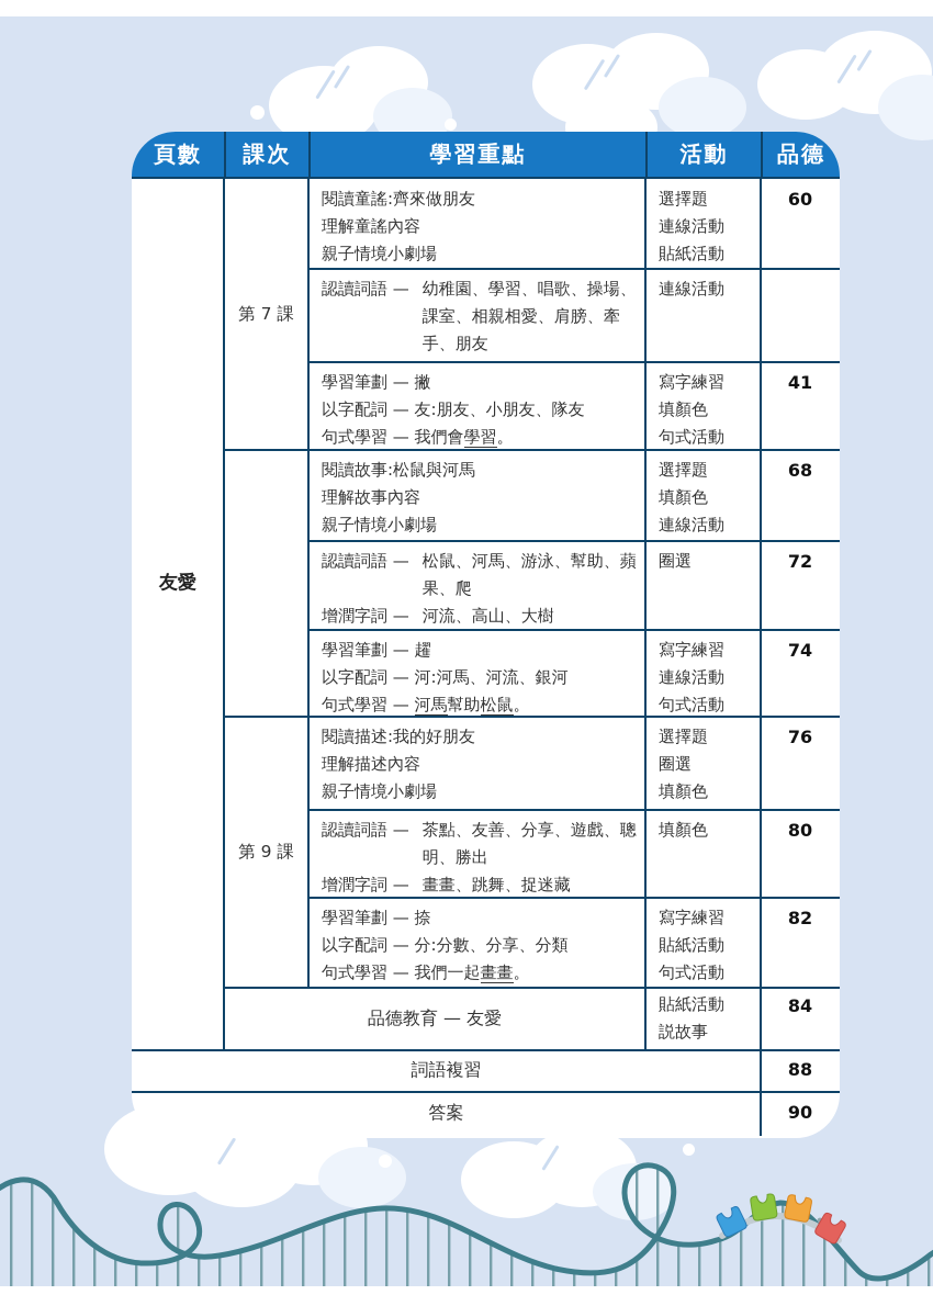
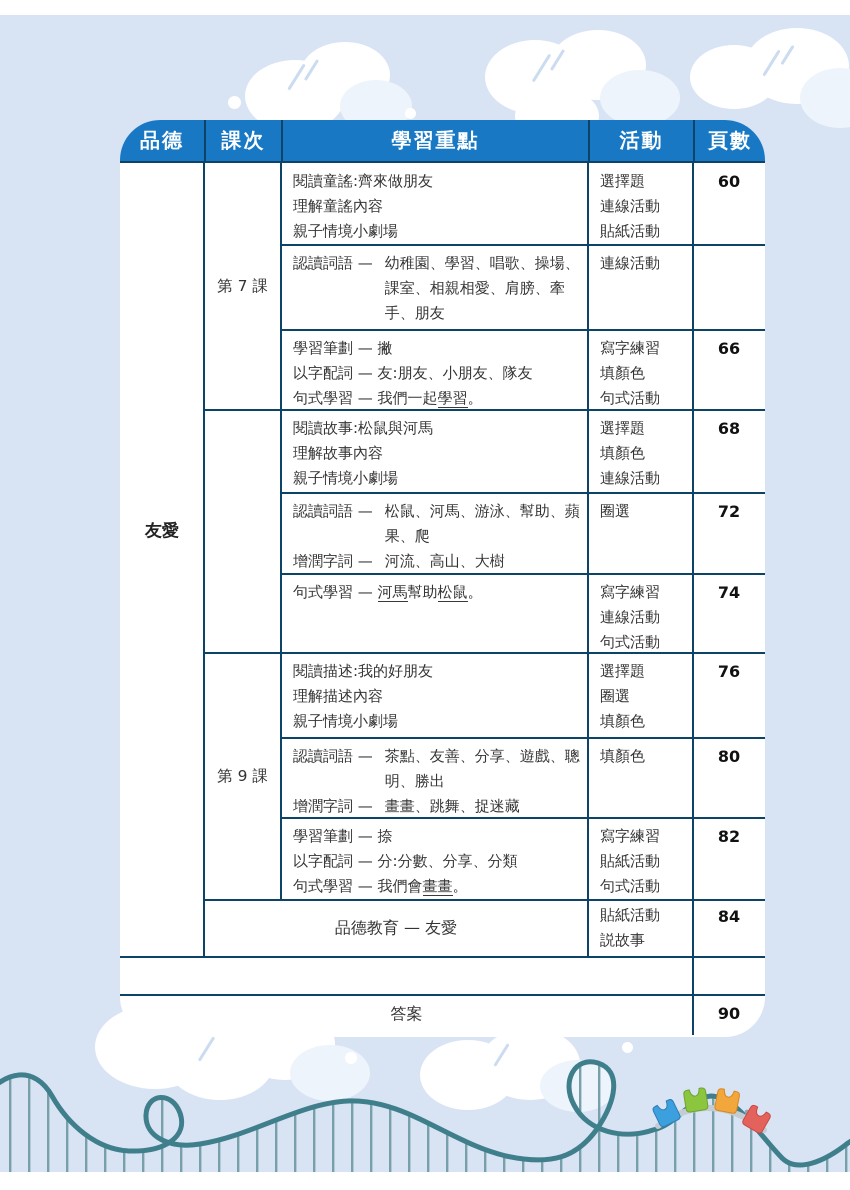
- 頁數
+ 品德
  課次
  學習重點
  活動
- 品德
+ 頁數
  友愛
  第 7 課
  第 9 課
  閱讀童謠:齊來做朋友
  理解童謠內容
  親子情境小劇場
  選擇題
  連線活動
  貼紙活動
  60
  認讀詞語 —
  幼稚園、學習、唱歌、操場、課室、相親相愛、肩膀、牽手、朋友
  連線活動
  學習筆劃 — 撇
  以字配詞 — 友:朋友、小朋友、隊友
- 句式學習 — 我們會學習。
+ 句式學習 — 我們一起學習。
  寫字練習
  填顏色
  句式活動
- 41
+ 66
  閱讀故事:松鼠與河馬
  理解故事內容
  親子情境小劇場
  選擇題
  填顏色
  連線活動
  68
  認讀詞語 —
  松鼠、河馬、游泳、幫助、蘋果、爬
  增潤字詞 —
  河流、高山、大樹
  圈選
  72
- 學習筆劃 — 趯
- 以字配詞 — 河:河馬、河流、銀河
  句式學習 — 河馬幫助松鼠。
  寫字練習
  連線活動
  句式活動
  74
  閱讀描述:我的好朋友
  理解描述內容
  親子情境小劇場
  選擇題
  圈選
  填顏色
  76
  認讀詞語 —
  茶點、友善、分享、遊戲、聰明、勝出
  增潤字詞 —
  畫畫、跳舞、捉迷藏
  填顏色
  80
  學習筆劃 — 捺
  以字配詞 — 分:分數、分享、分類
- 句式學習 — 我們一起畫畫。
+ 句式學習 — 我們會畫畫。
  寫字練習
  貼紙活動
  句式活動
  82
  品德教育 — 友愛
  貼紙活動
  説故事
  84
- 詞語複習
- 88
  答案
  90
